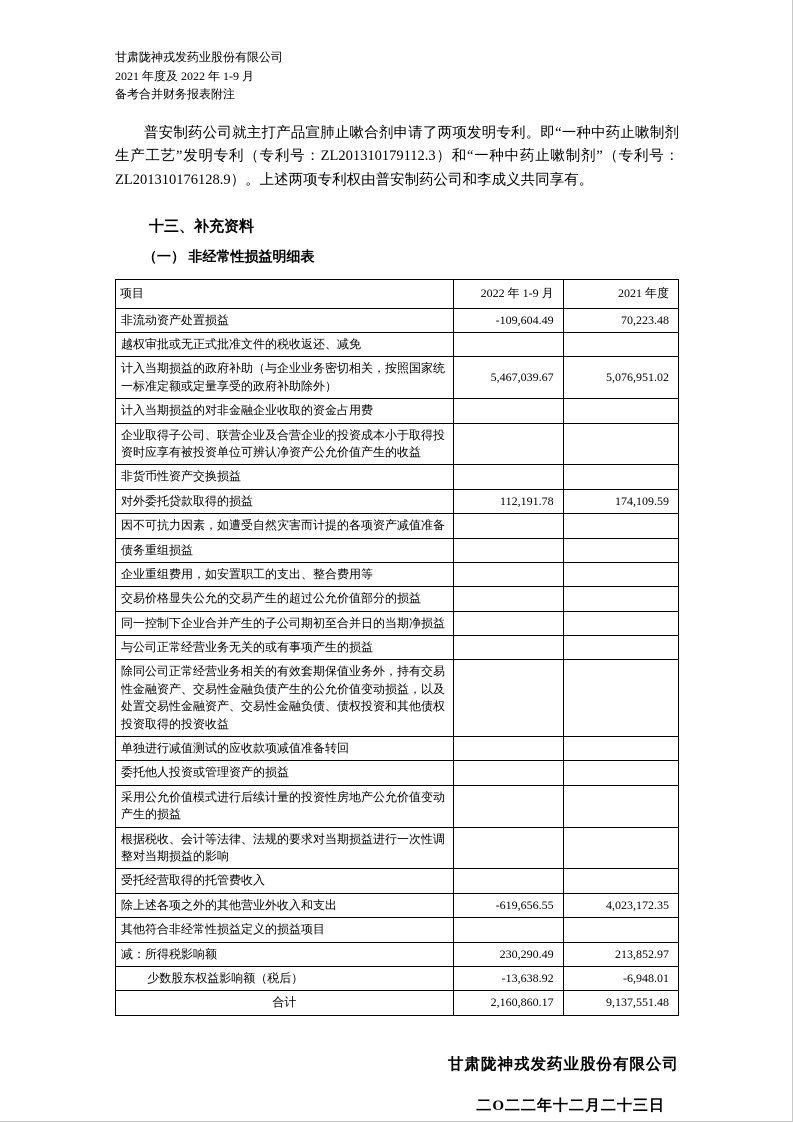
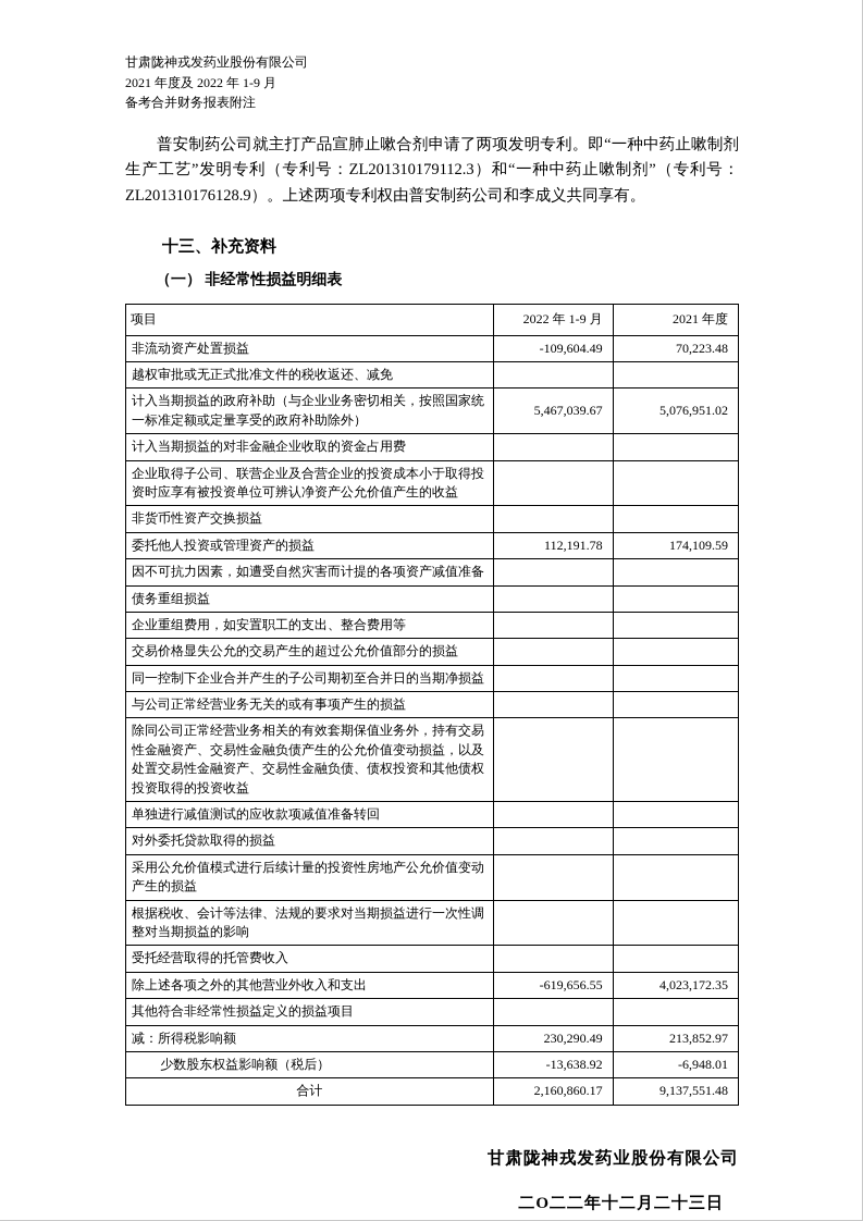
  甘肃陇神戎发药业股份有限公司
  2021 年度及 2022 年 1-9 月
  备考合并财务报表附注
  普安制药公司就主打产品宣肺止嗽合剂申请了两项发明专利。即“一种中药止嗽制剂生产工艺”发明专利（专利号：ZL201310179112.3）和“一种中药止嗽制剂”（专利号：ZL201310176128.9）。上述两项专利权由普安制药公司和李成义共同享有。
  十三、补充资料
  （一） 非经常性损益明细表
  项目	2022 年 1-9 月	2021 年度
  非流动资产处置损益	-109,604.49	70,223.48
  越权审批或无正式批准文件的税收返还、减免
  计入当期损益的政府补助（与企业业务密切相关，按照国家统一标准定额或定量享受的政府补助除外）	5,467,039.67	5,076,951.02
  计入当期损益的对非金融企业收取的资金占用费
  企业取得子公司、联营企业及合营企业的投资成本小于取得投资时应享有被投资单位可辨认净资产公允价值产生的收益
  非货币性资产交换损益
- 对外委托贷款取得的损益	112,191.78	174,109.59
+ 委托他人投资或管理资产的损益	112,191.78	174,109.59
  因不可抗力因素，如遭受自然灾害而计提的各项资产减值准备
  债务重组损益
  企业重组费用，如安置职工的支出、整合费用等
  交易价格显失公允的交易产生的超过公允价值部分的损益
  同一控制下企业合并产生的子公司期初至合并日的当期净损益
  与公司正常经营业务无关的或有事项产生的损益
  除同公司正常经营业务相关的有效套期保值业务外，持有交易性金融资产、交易性金融负债产生的公允价值变动损益，以及处置交易性金融资产、交易性金融负债、债权投资和其他债权投资取得的投资收益
  单独进行减值测试的应收款项减值准备转回
- 委托他人投资或管理资产的损益
+ 对外委托贷款取得的损益
  采用公允价值模式进行后续计量的投资性房地产公允价值变动产生的损益
  根据税收、会计等法律、法规的要求对当期损益进行一次性调整对当期损益的影响
  受托经营取得的托管费收入
  除上述各项之外的其他营业外收入和支出	-619,656.55	4,023,172.35
  其他符合非经常性损益定义的损益项目
  减：所得税影响额	230,290.49	213,852.97
  少数股东权益影响额（税后）	-13,638.92	-6,948.01
  合计	2,160,860.17	9,137,551.48
  甘肃陇神戎发药业股份有限公司
  二O二二年十二月二十三日
